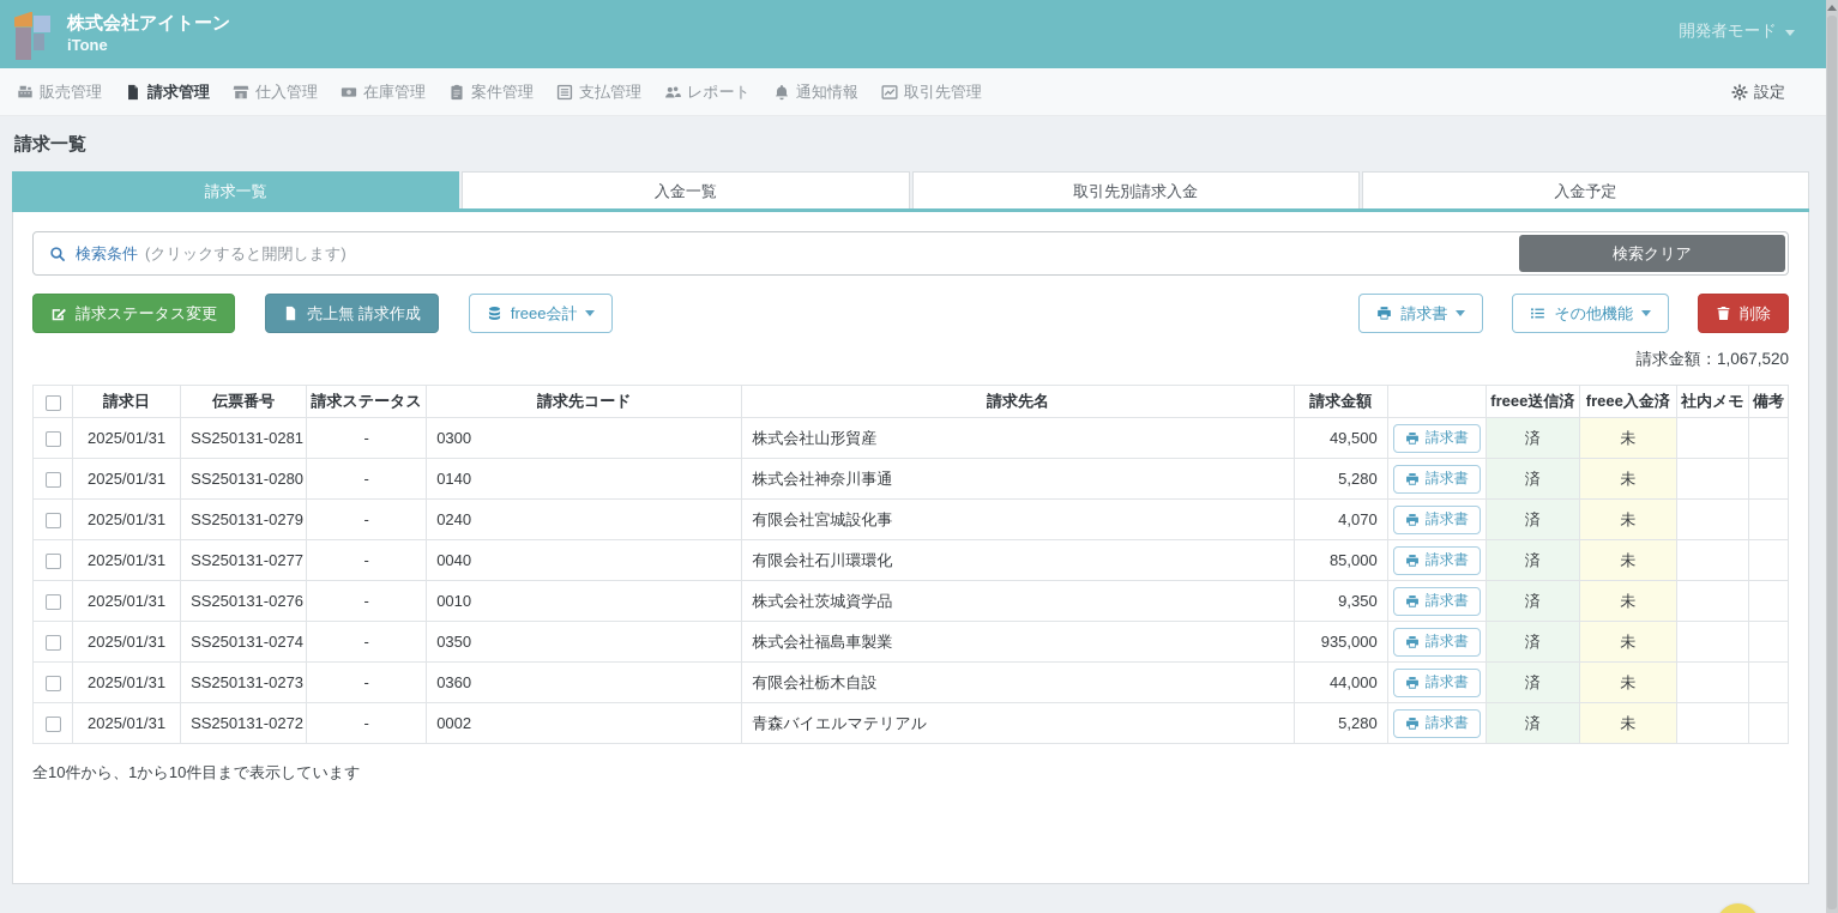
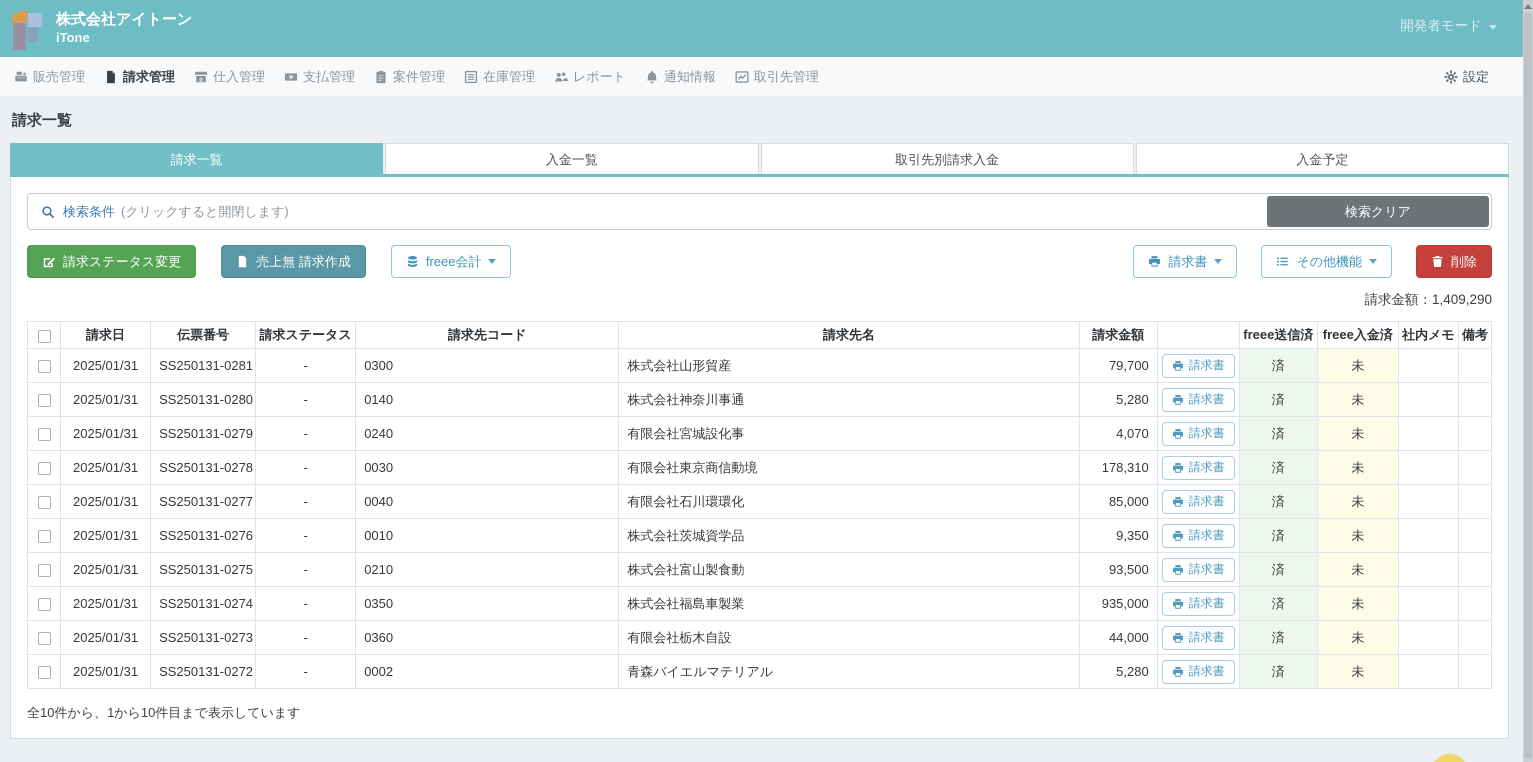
  株式会社アイトーン
  iTone
  開発者モード
  販売管理
  請求管理
  仕入管理
- 在庫管理
+ 支払管理
  案件管理
- 支払管理
+ 在庫管理
  レポート
  通知情報
  取引先管理
  設定
  請求一覧
  請求一覧
  入金一覧
  取引先別請求入金
  入金予定
  検索条件
  (クリックすると開閉します)
  検索クリア
  請求ステータス変更
  売上無 請求作成
  freee会計
  請求書
  その他機能
  削除
- 請求金額：1,067,520
+ 請求金額：1,409,290
  	請求日	伝票番号	請求ステータス	請求先コード	請求先名	請求金額		freee送信済	freee入金済	社内メモ	備考
- 	2025/01/31	SS250131-0281	-	0300	株式会社山形貿産	49,500	請求書	済	未
+ 	2025/01/31	SS250131-0281	-	0300	株式会社山形貿産	79,700	請求書	済	未
  	2025/01/31	SS250131-0280	-	0140	株式会社神奈川事通	5,280	請求書	済	未
  	2025/01/31	SS250131-0279	-	0240	有限会社宮城設化事	4,070	請求書	済	未
+ 	2025/01/31	SS250131-0278	-	0030	有限会社東京商信動境	178,310	請求書	済	未
  	2025/01/31	SS250131-0277	-	0040	有限会社石川環環化	85,000	請求書	済	未
  	2025/01/31	SS250131-0276	-	0010	株式会社茨城資学品	9,350	請求書	済	未
+ 	2025/01/31	SS250131-0275	-	0210	株式会社富山製食動	93,500	請求書	済	未
  	2025/01/31	SS250131-0274	-	0350	株式会社福島車製業	935,000	請求書	済	未
  	2025/01/31	SS250131-0273	-	0360	有限会社栃木自設	44,000	請求書	済	未
  	2025/01/31	SS250131-0272	-	0002	青森バイエルマテリアル	5,280	請求書	済	未
  全10件から、1から10件目まで表示しています
